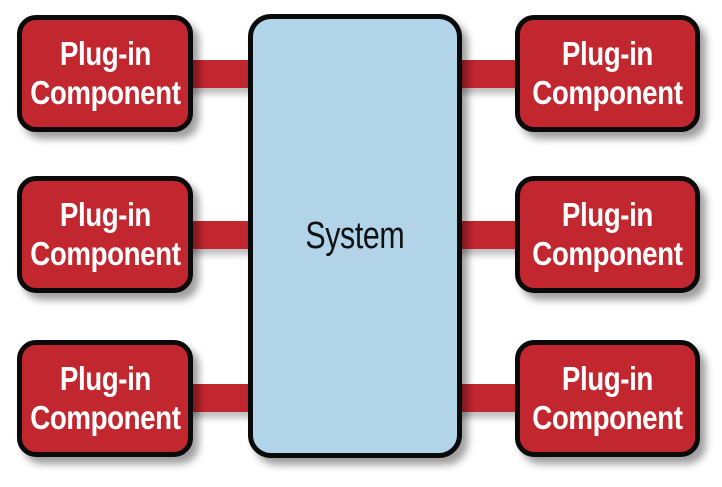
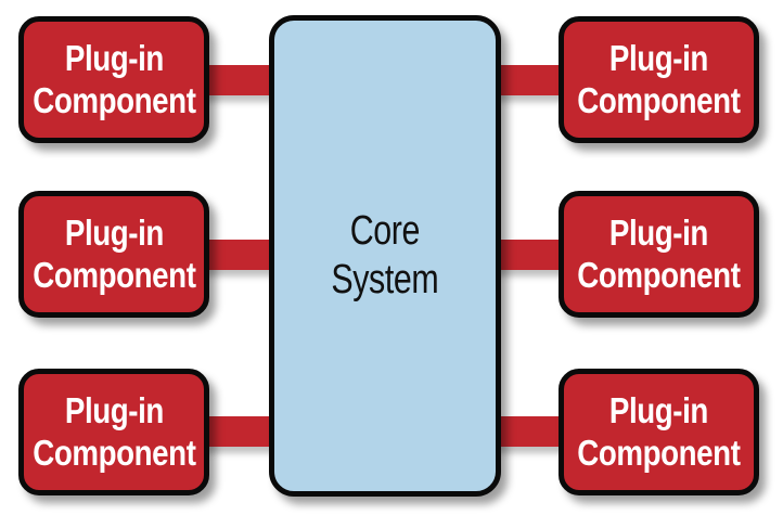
  Plug-in
  Component
  Plug-in
  Component
  Plug-in
  Component
+ Core
  System
  Plug-in
  Component
  Plug-in
  Component
  Plug-in
  Component
